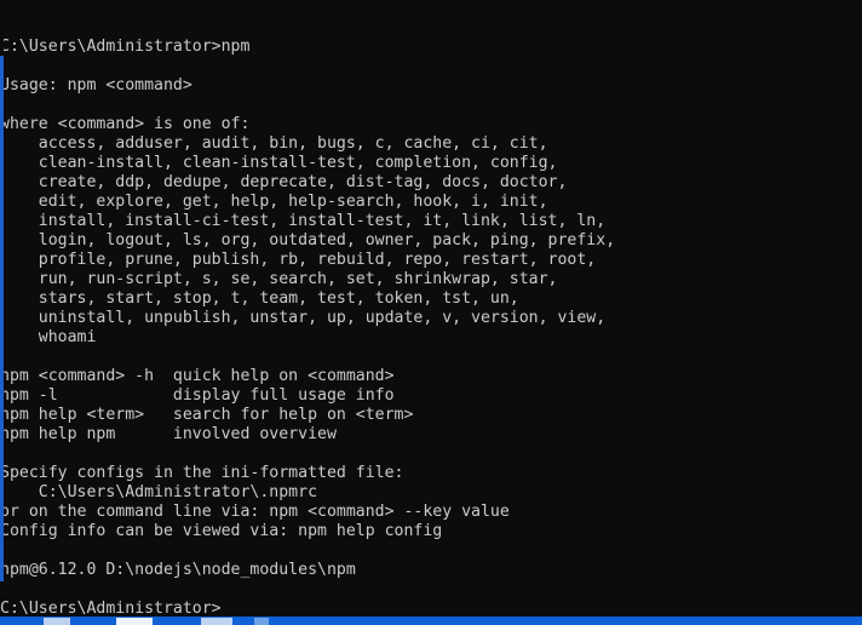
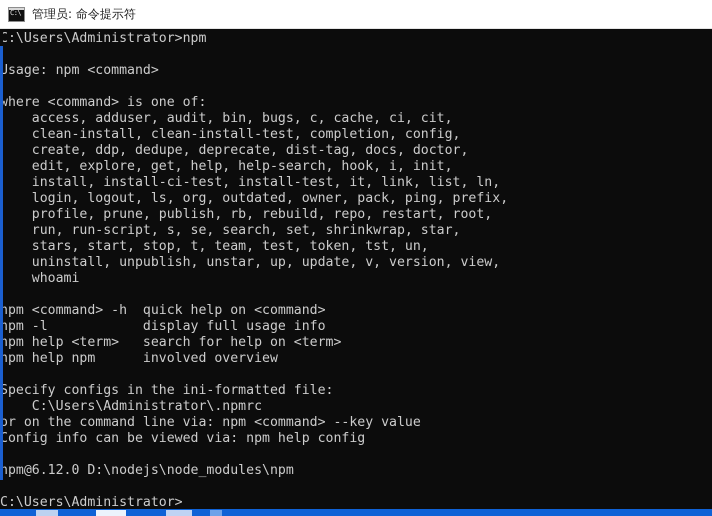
+ C:\
+ 管理员: 命令提示符
  C:\Users\Administrator>npm
  Usage: npm <command>
  where <command> is one of:
  access, adduser, audit, bin, bugs, c, cache, ci, cit,
  clean-install, clean-install-test, completion, config,
  create, ddp, dedupe, deprecate, dist-tag, docs, doctor,
  edit, explore, get, help, help-search, hook, i, init,
  install, install-ci-test, install-test, it, link, list, ln,
  login, logout, ls, org, outdated, owner, pack, ping, prefix,
  profile, prune, publish, rb, rebuild, repo, restart, root,
  run, run-script, s, se, search, set, shrinkwrap, star,
  stars, start, stop, t, team, test, token, tst, un,
  uninstall, unpublish, unstar, up, update, v, version, view,
  whoami
  npm <command> -h quick help on <command>
  npm -l display full usage info
  npm help <term> search for help on <term>
  npm help npm involved overview
  Specify configs in the ini-formatted file:
  C:\Users\Administrator\.npmrc
  or on the command line via: npm <command> --key value
  Config info can be viewed via: npm help config
  npm@6.12.0 D:\nodejs\node_modules\npm
  C:\Users\Administrator>
